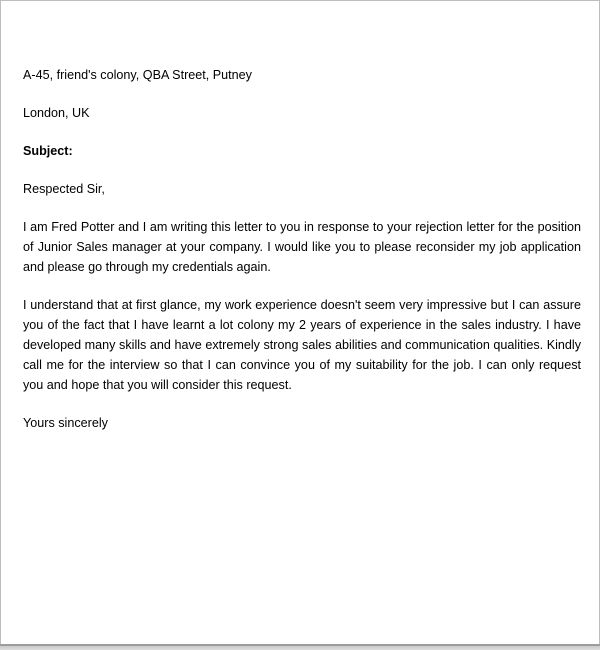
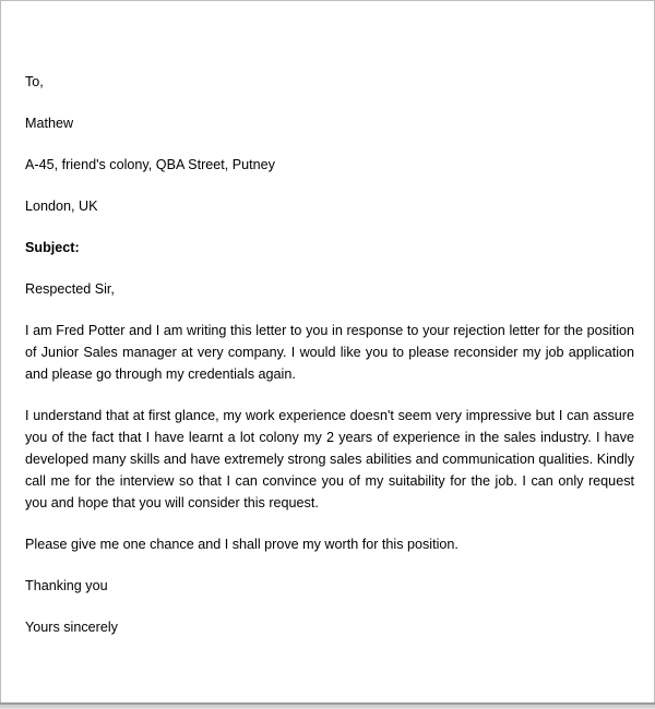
+ To,
+ Mathew
  A-45, friend's colony, QBA Street, Putney
  London, UK
  Subject:
  Respected Sir,
- I am Fred Potter and I am writing this letter to you in response to your rejection letter for the position of Junior Sales manager at your company. I would like you to please reconsider my job application and please go through my credentials again.
+ I am Fred Potter and I am writing this letter to you in response to your rejection letter for the position of Junior Sales manager at very company. I would like you to please reconsider my job application and please go through my credentials again.
  I understand that at first glance, my work experience doesn't seem very impressive but I can assure you of the fact that I have learnt a lot colony my 2 years of experience in the sales industry. I have developed many skills and have extremely strong sales abilities and communication qualities. Kindly call me for the interview so that I can convince you of my suitability for the job. I can only request you and hope that you will consider this request.
+ Please give me one chance and I shall prove my worth for this position.
+ Thanking you
  Yours sincerely
